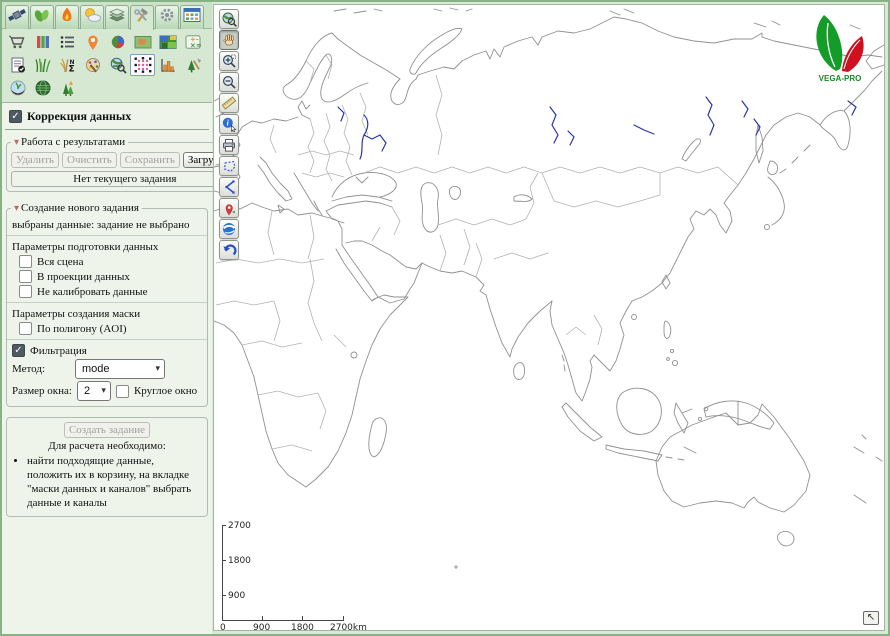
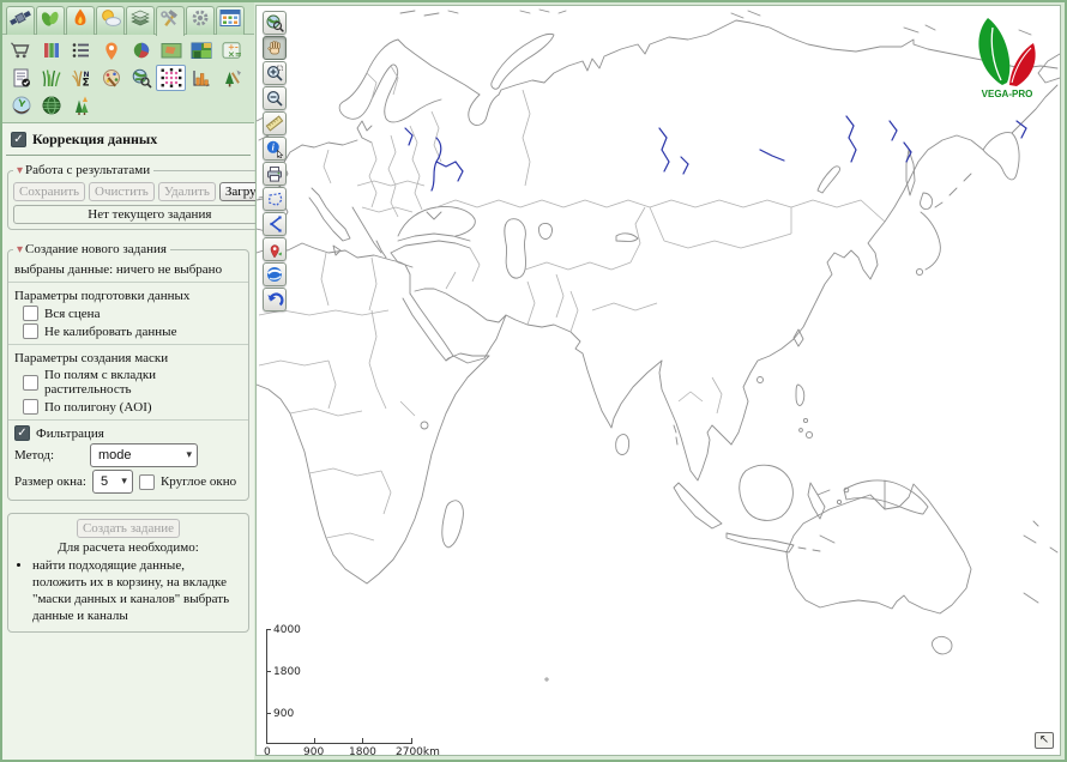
  +-
  ×=
  Σ
  ✓
  Коррекция данных
  ▾ Работа с результатами
- Удалить
+ Сохранить
  Очистить
- Сохранить
+ Удалить
  Нет текущего задания
  ▾ Создание нового задания
- выбраны данные: задание не выбрано
+ выбраны данные: ничего не выбрано
  Параметры подготовки данных
  Вся сцена
- В проекции данных
  Не калибровать данные
  Параметры создания маски
+ По полям с вкладки растительность
  По полигону (AOI)
  ✓
  Фильтрация
  Метод:
  mode
  ▾
  Размер окна:
- 2
+ 5
  ▾
  Круглое окно
  Создать задание
  Для расчета необходимо:
  найти подходящие данные, положить их в корзину, на вкладке "маски данных и каналов" выбрать данные и каналы
  i
  VEGA-PRO
- 2700
+ 4000
  1800
  900
  0
  900
  1800
  2700km
  ↖
